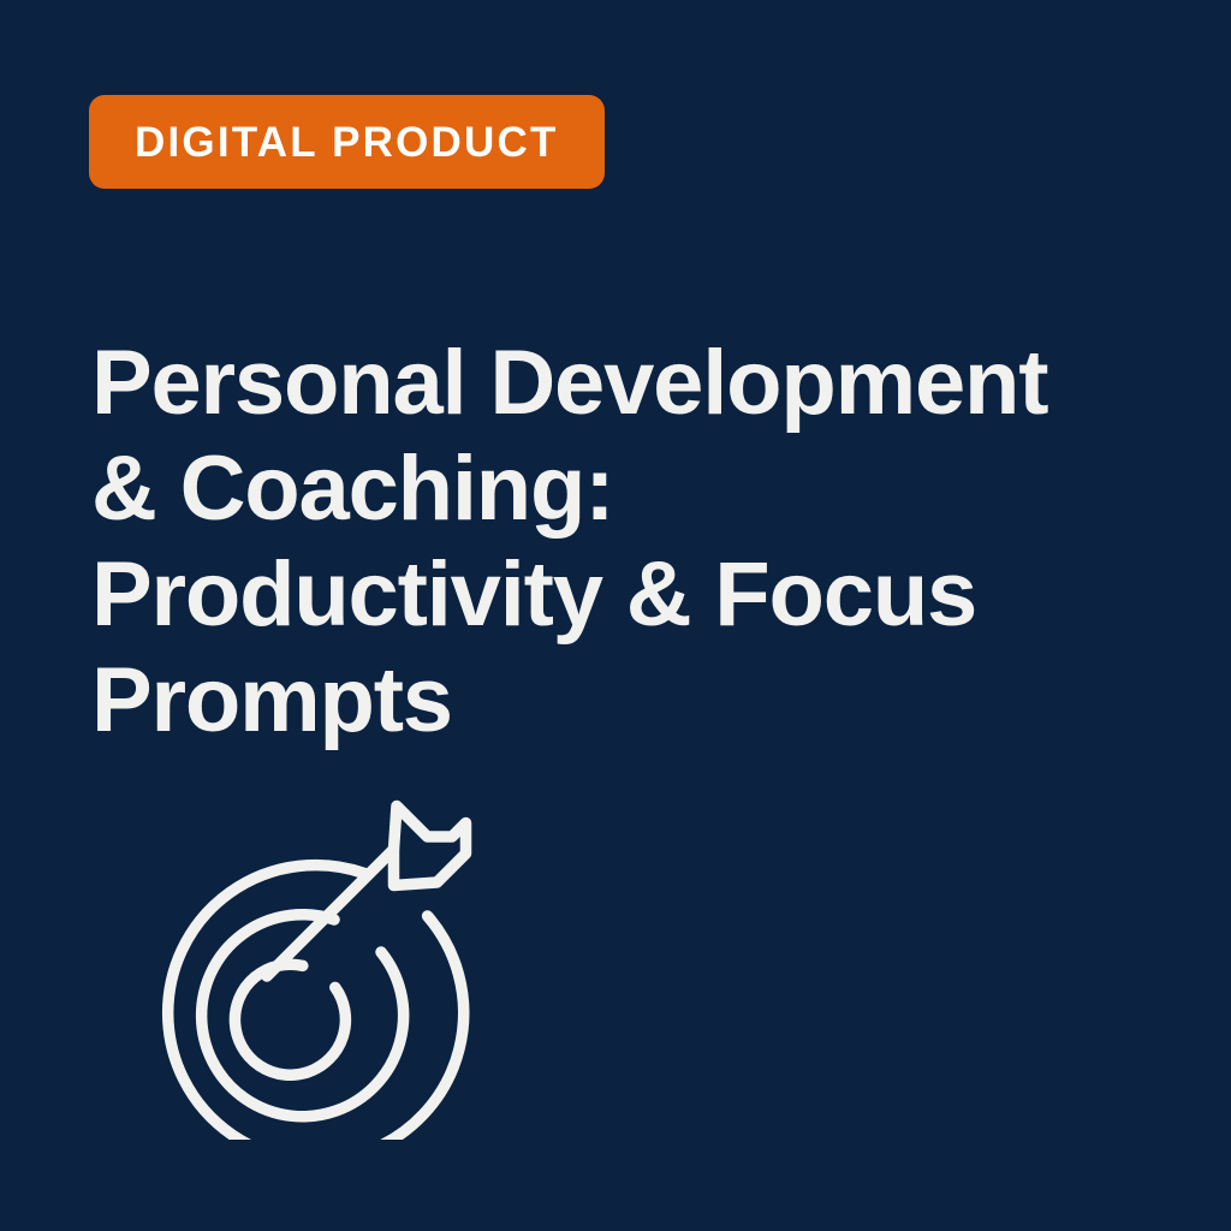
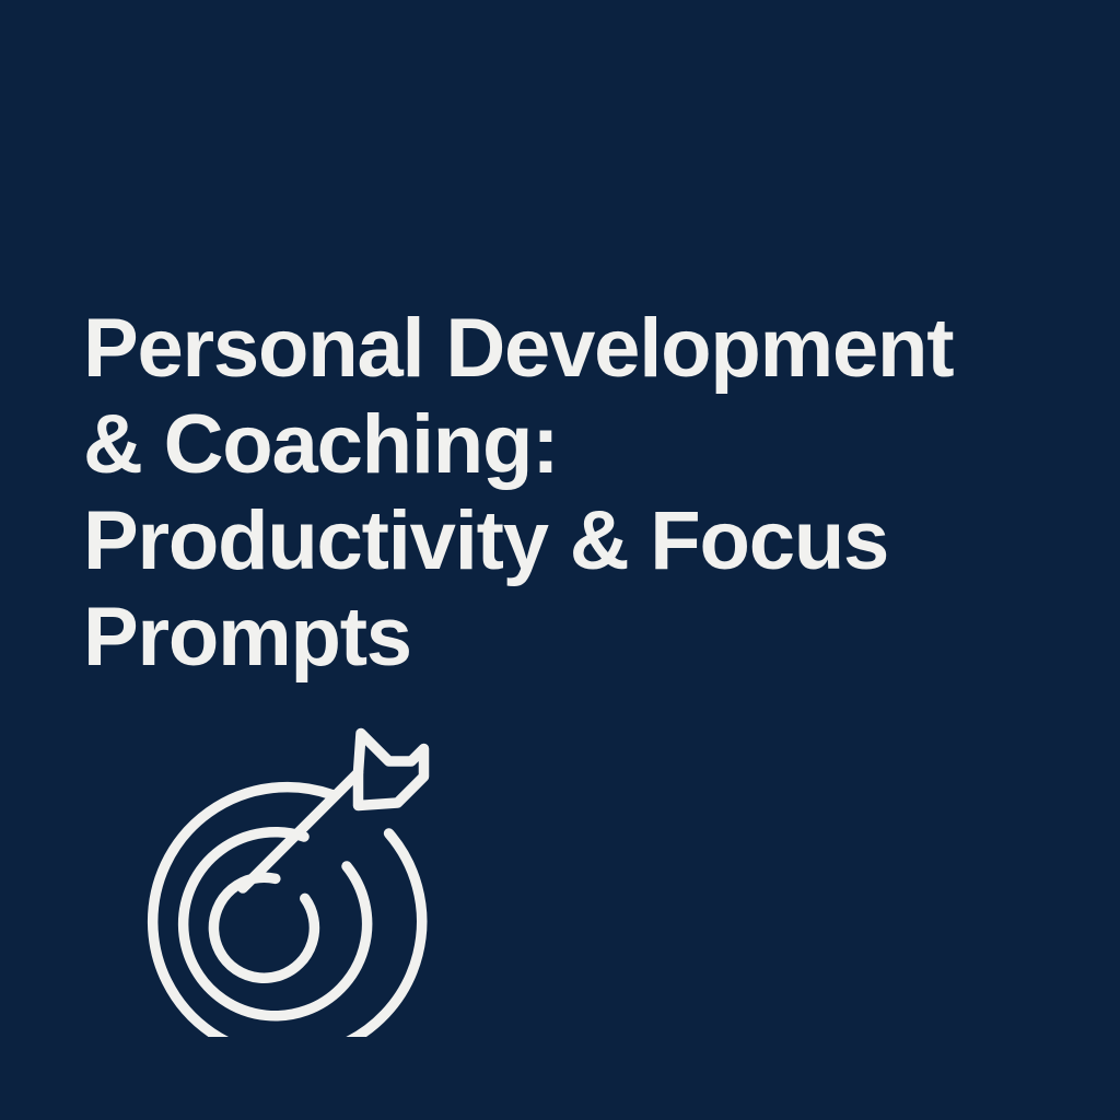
- DIGITAL PRODUCT
  Personal Development
  & Coaching:
  Productivity & Focus
  Prompts
